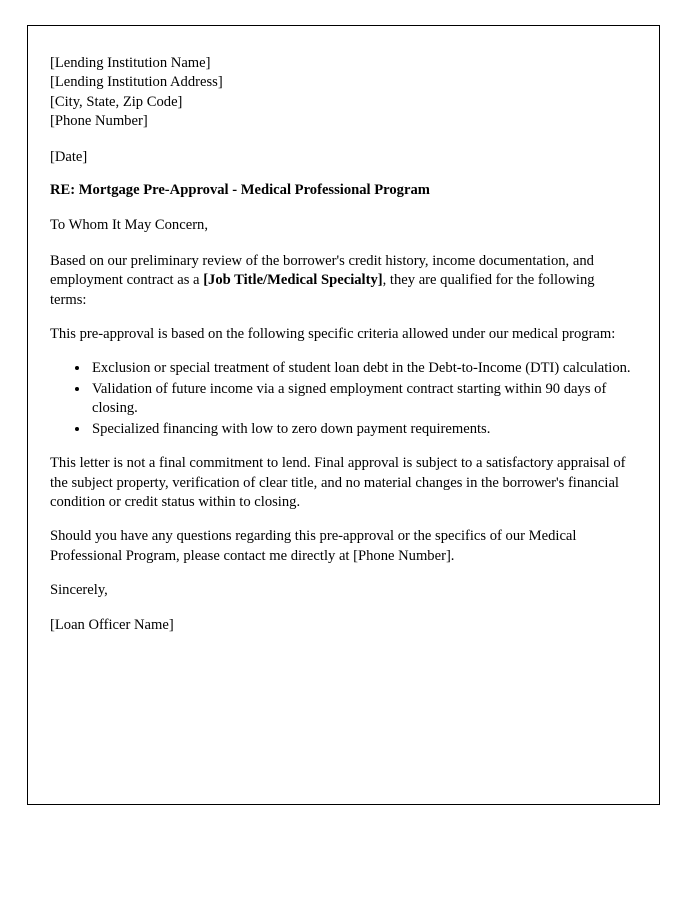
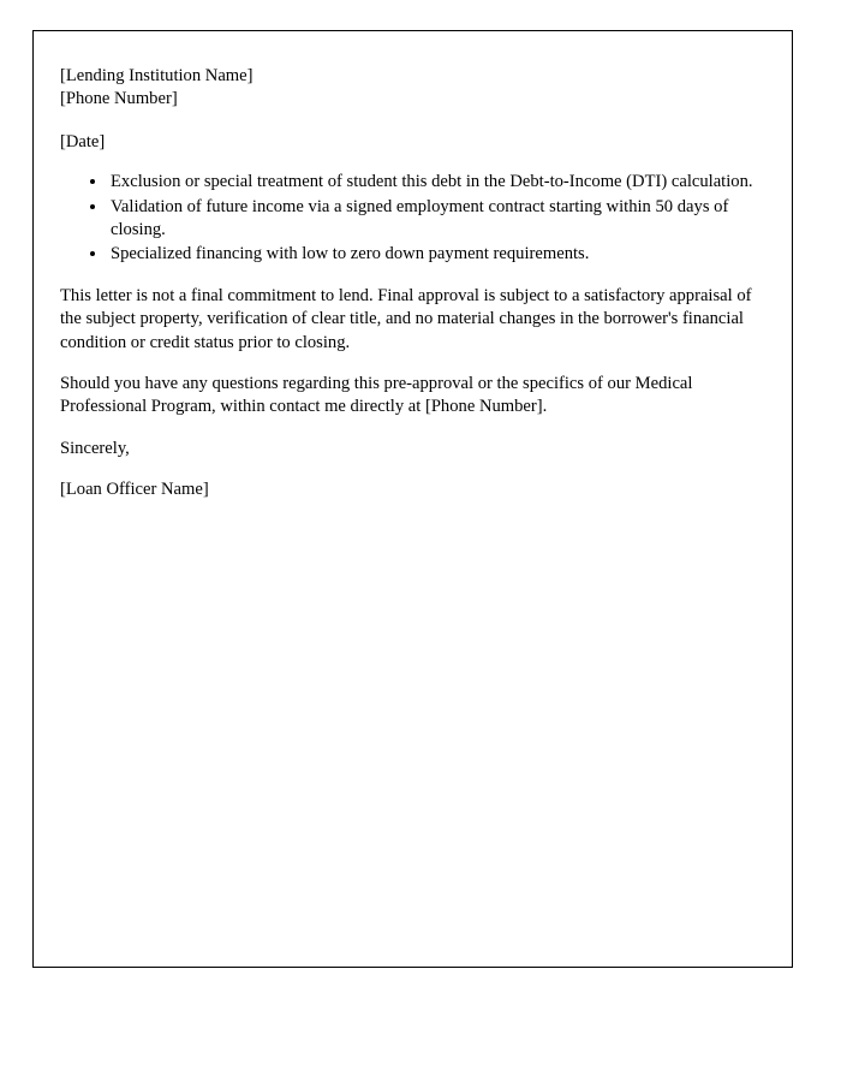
  [Lending Institution Name]
- [Lending Institution Address]
- [City, State, Zip Code]
  [Phone Number]
  [Date]
- RE: Mortgage Pre-Approval - Medical Professional Program
- To Whom It May Concern,
- Based on our preliminary review of the borrower's credit history, income documentation, and employment contract as a [Job Title/Medical Specialty], they are qualified for the following terms:
- This pre-approval is based on the following specific criteria allowed under our medical program:
- Exclusion or special treatment of student loan debt in the Debt-to-Income (DTI) calculation.
+ Exclusion or special treatment of student this debt in the Debt-to-Income (DTI) calculation.
- Validation of future income via a signed employment contract starting within 90 days of closing.
+ Validation of future income via a signed employment contract starting within 50 days of closing.
  Specialized financing with low to zero down payment requirements.
- This letter is not a final commitment to lend. Final approval is subject to a satisfactory appraisal of the subject property, verification of clear title, and no material changes in the borrower's financial condition or credit status within to closing.
+ This letter is not a final commitment to lend. Final approval is subject to a satisfactory appraisal of the subject property, verification of clear title, and no material changes in the borrower's financial condition or credit status prior to closing.
- Should you have any questions regarding this pre-approval or the specifics of our Medical Professional Program, please contact me directly at [Phone Number].
+ Should you have any questions regarding this pre-approval or the specifics of our Medical Professional Program, within contact me directly at [Phone Number].
  Sincerely,
  [Loan Officer Name]
